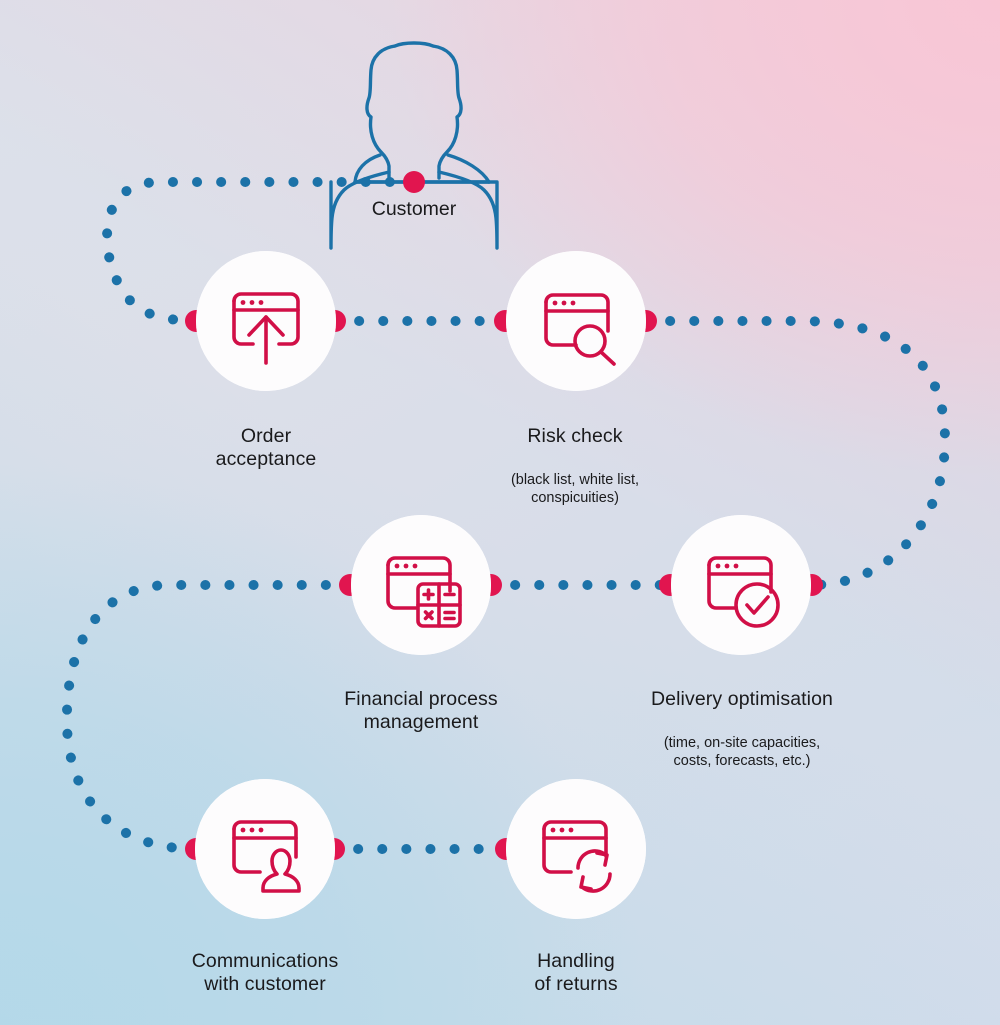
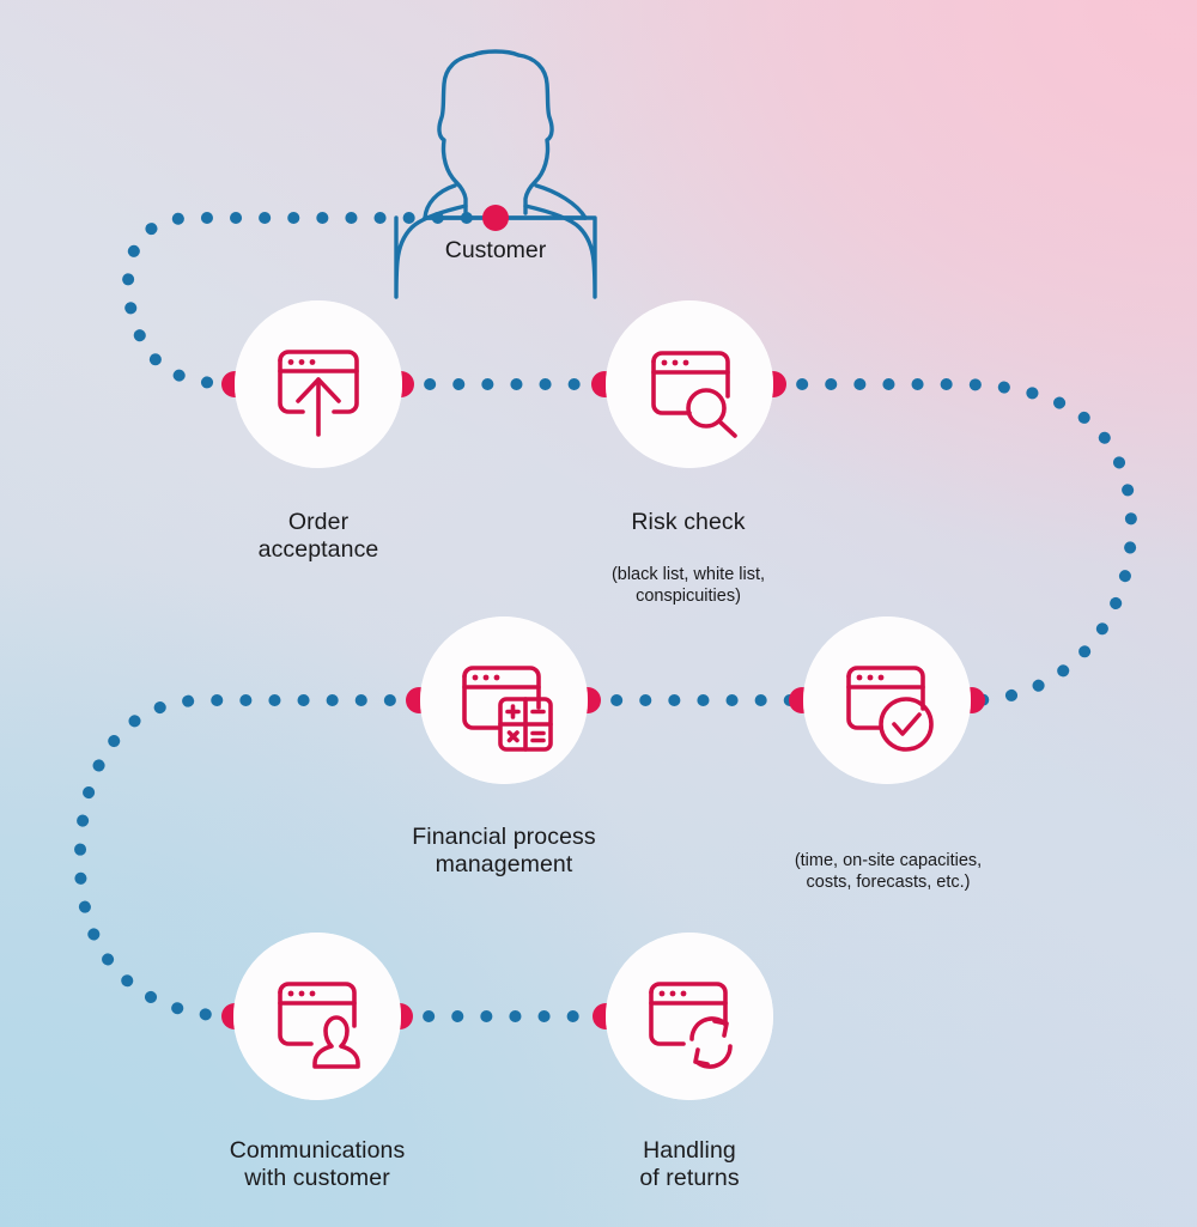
  Order
  acceptance
  Risk check
  (black list, white list,
  conspicuities)
  Financial process
  management
- Delivery optimisation
  (time, on-site capacities,
  costs, forecasts, etc.)
  Communications
  with customer
  Handling
  of returns
  Customer
